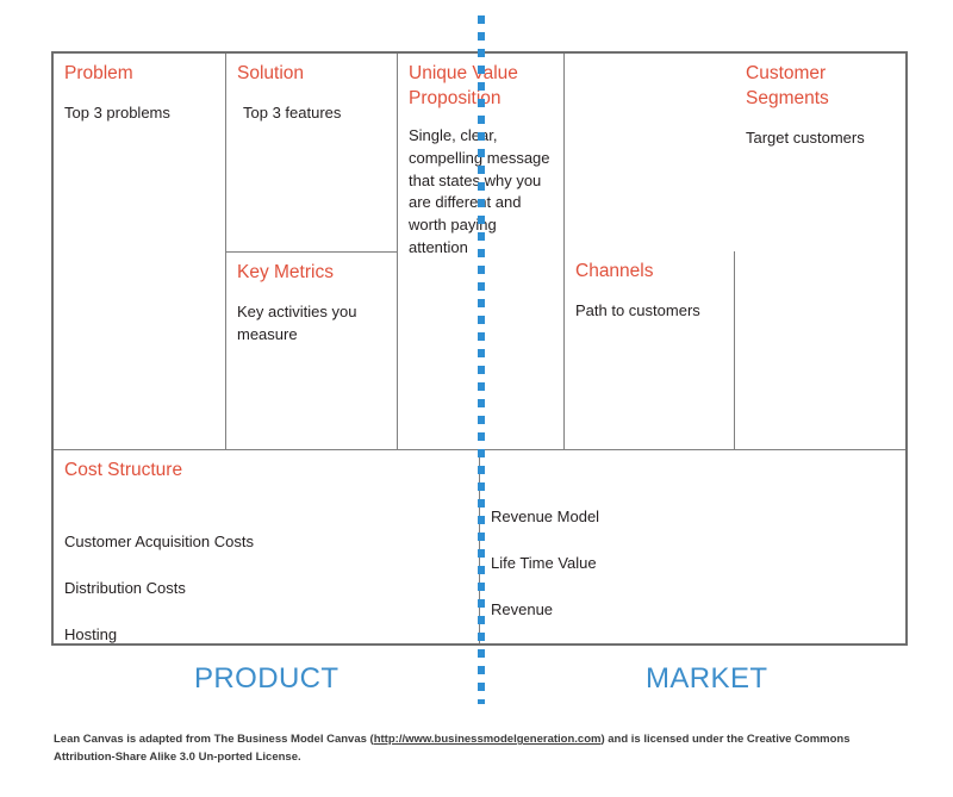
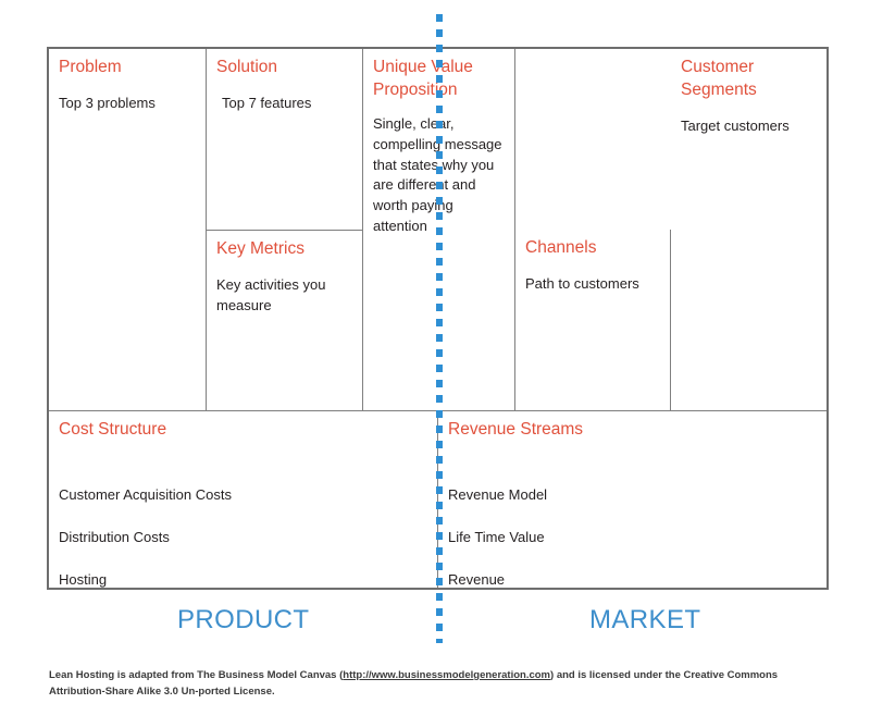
  Problem
  Top 3 problems
  Solution
- Top 3 features
+ Top 7 features
  Key Metrics
  Key activities you measure
  Uniquealue Propositon
  Single, cler, compellin message that states why you are differet and worth payg attention
  Channels
  Path to customers
  Customer Segments
  Target customers
  Cost Structure
  Customer Acquisition Costs
  Distribution Costs
  Hosting
+ Revenue Streams
  Revenue Model
  Life Time Value
  Revenue
  PRODUCT
  MARKET
- Lean Canvas is adapted from The Business Model Canvas (http://www.businessmodelgeneration.com) and is licensed under the Creative Commons Attribution-Share Alike 3.0 Un-ported License.
+ Lean Hosting is adapted from The Business Model Canvas (http://www.businessmodelgeneration.com) and is licensed under the Creative Commons Attribution-Share Alike 3.0 Un-ported License.
